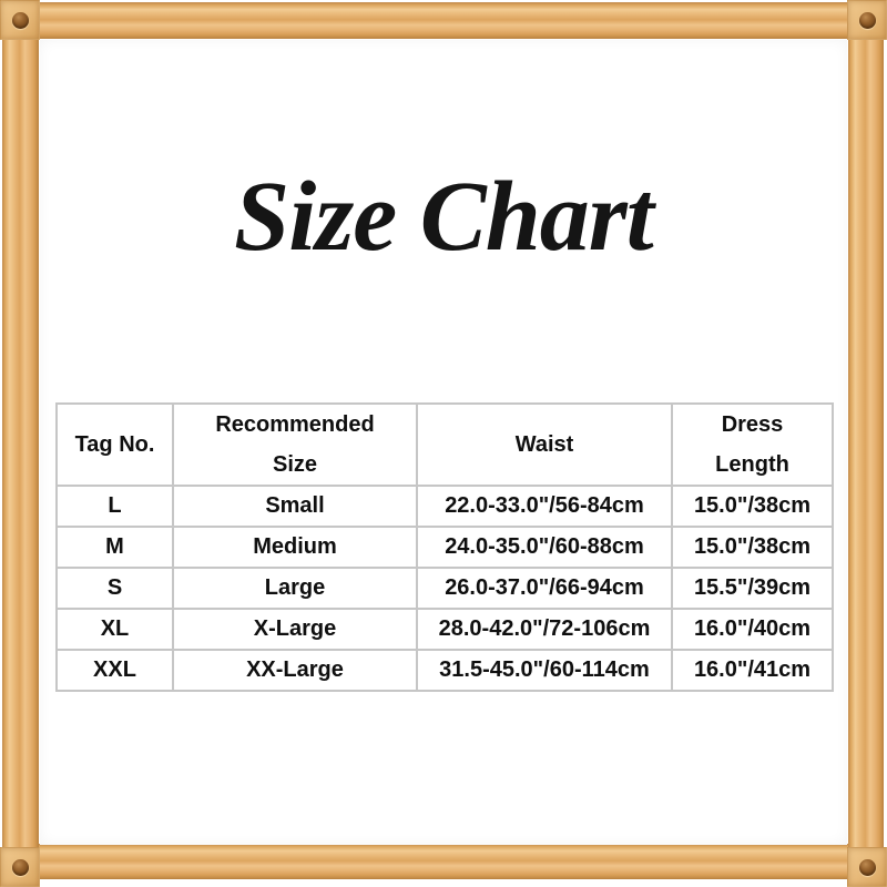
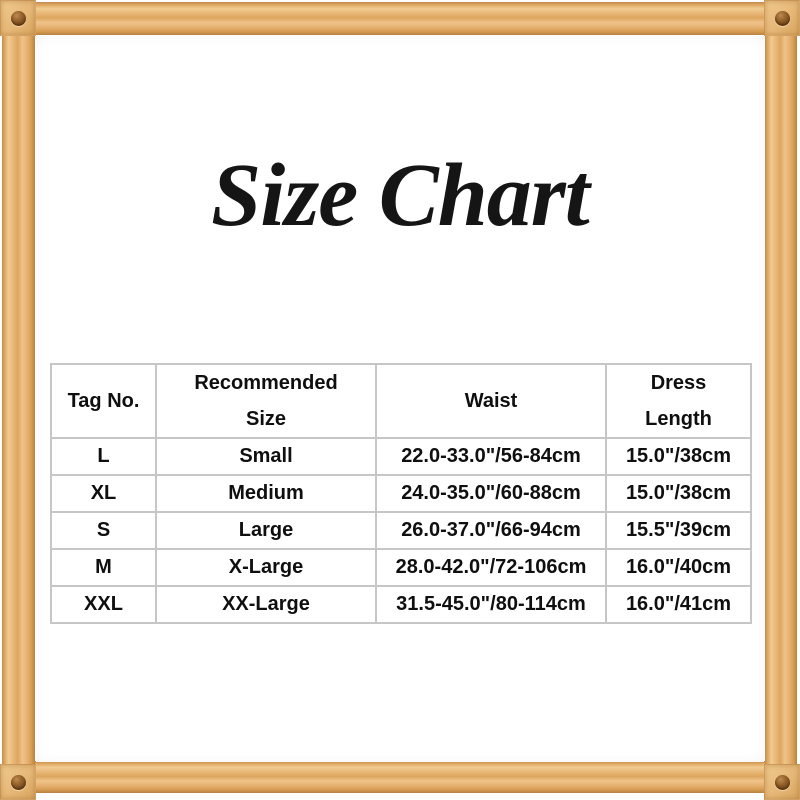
  Size Chart
  Tag No.	Recommended Size	Waist	Dress Length
  L	Small	22.0-33.0"/56-84cm	15.0"/38cm
- M	Medium	24.0-35.0"/60-88cm	15.0"/38cm
+ XL	Medium	24.0-35.0"/60-88cm	15.0"/38cm
  S	Large	26.0-37.0"/66-94cm	15.5"/39cm
- XL	X-Large	28.0-42.0"/72-106cm	16.0"/40cm
+ M	X-Large	28.0-42.0"/72-106cm	16.0"/40cm
- XXL	XX-Large	31.5-45.0"/60-114cm	16.0"/41cm
+ XXL	XX-Large	31.5-45.0"/80-114cm	16.0"/41cm
